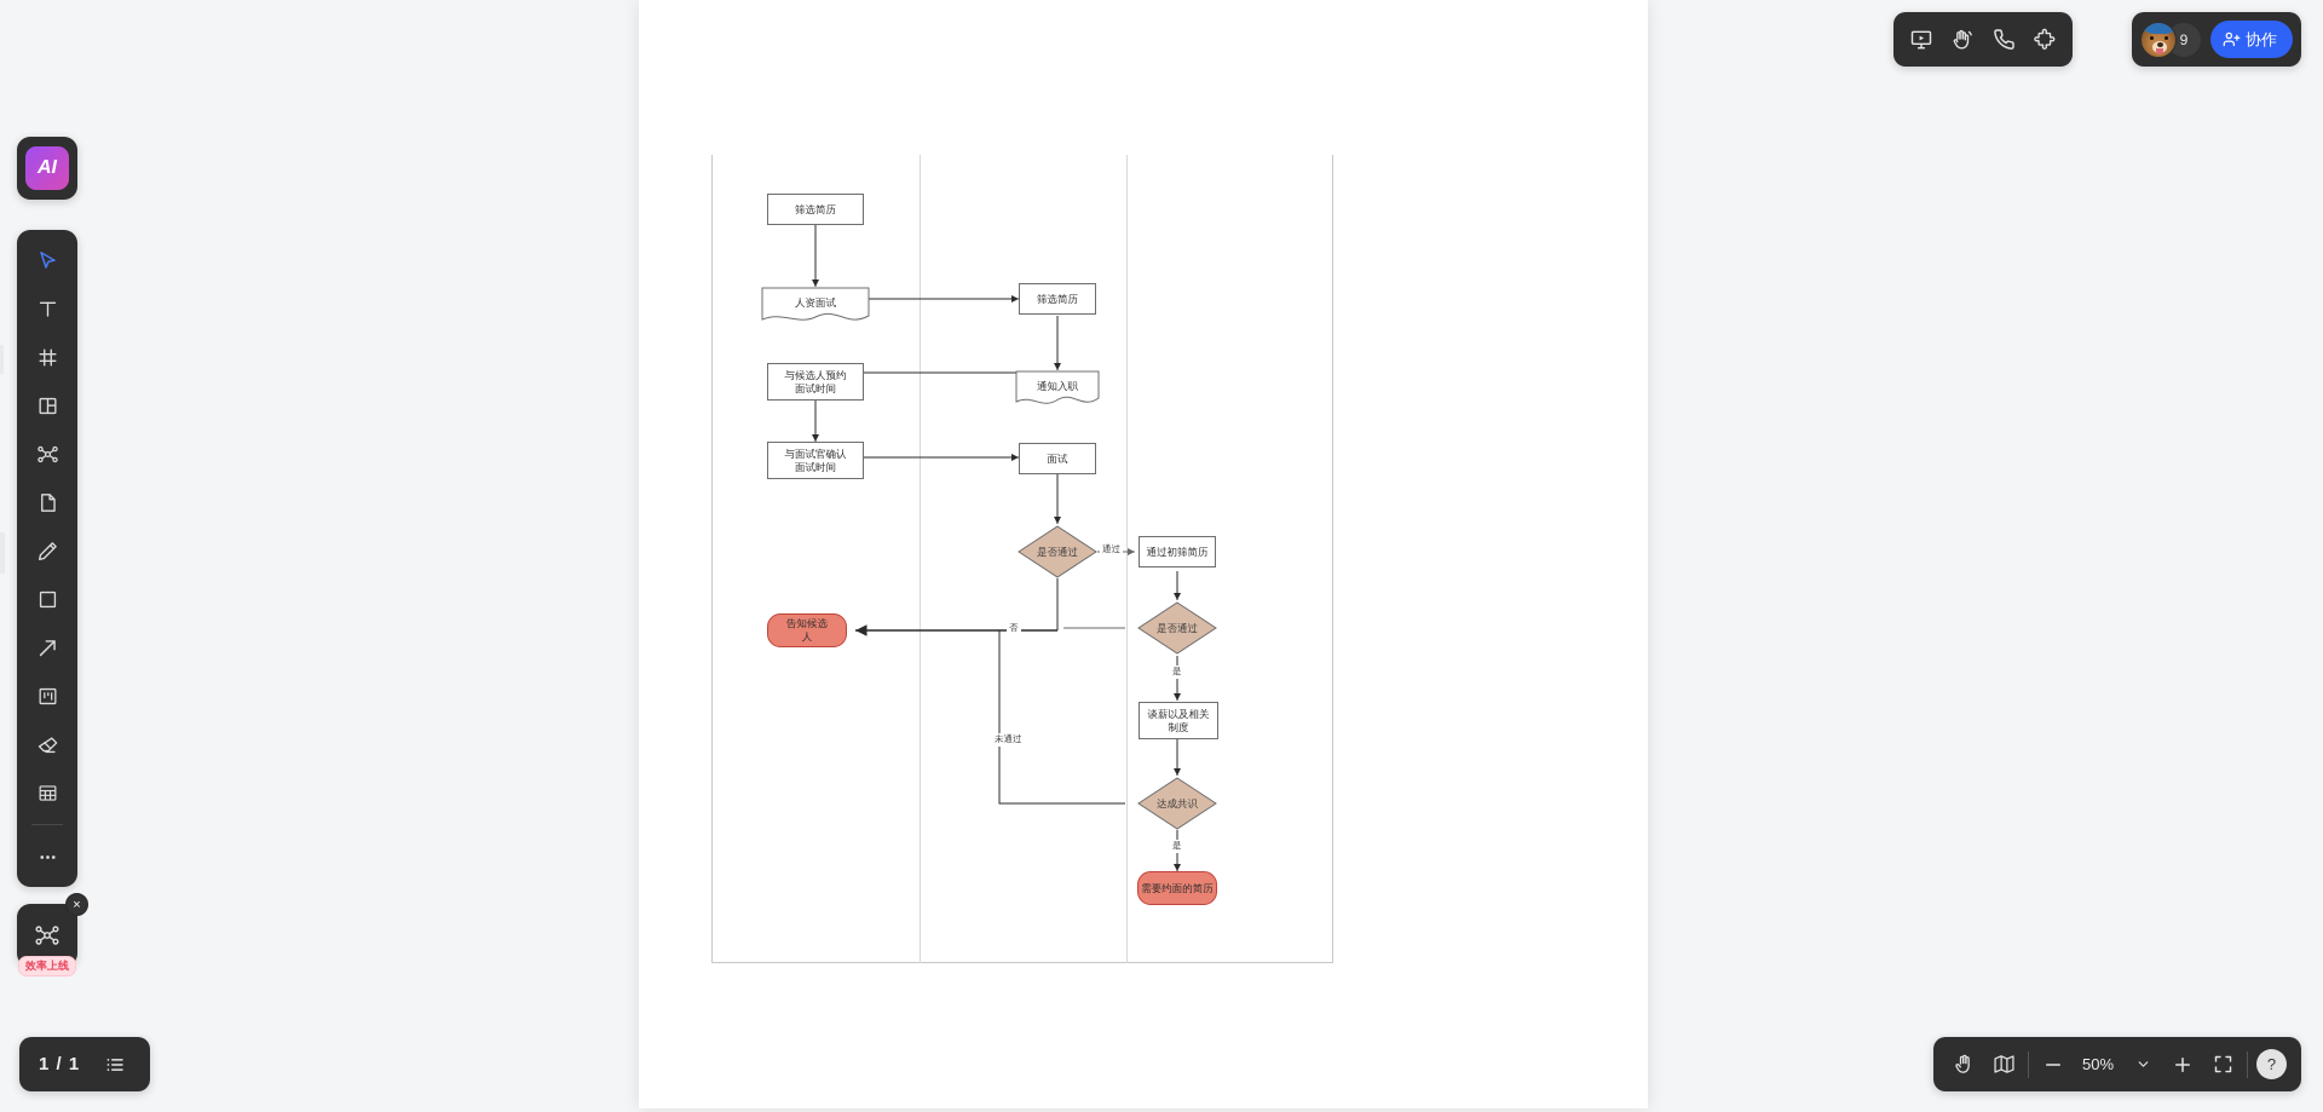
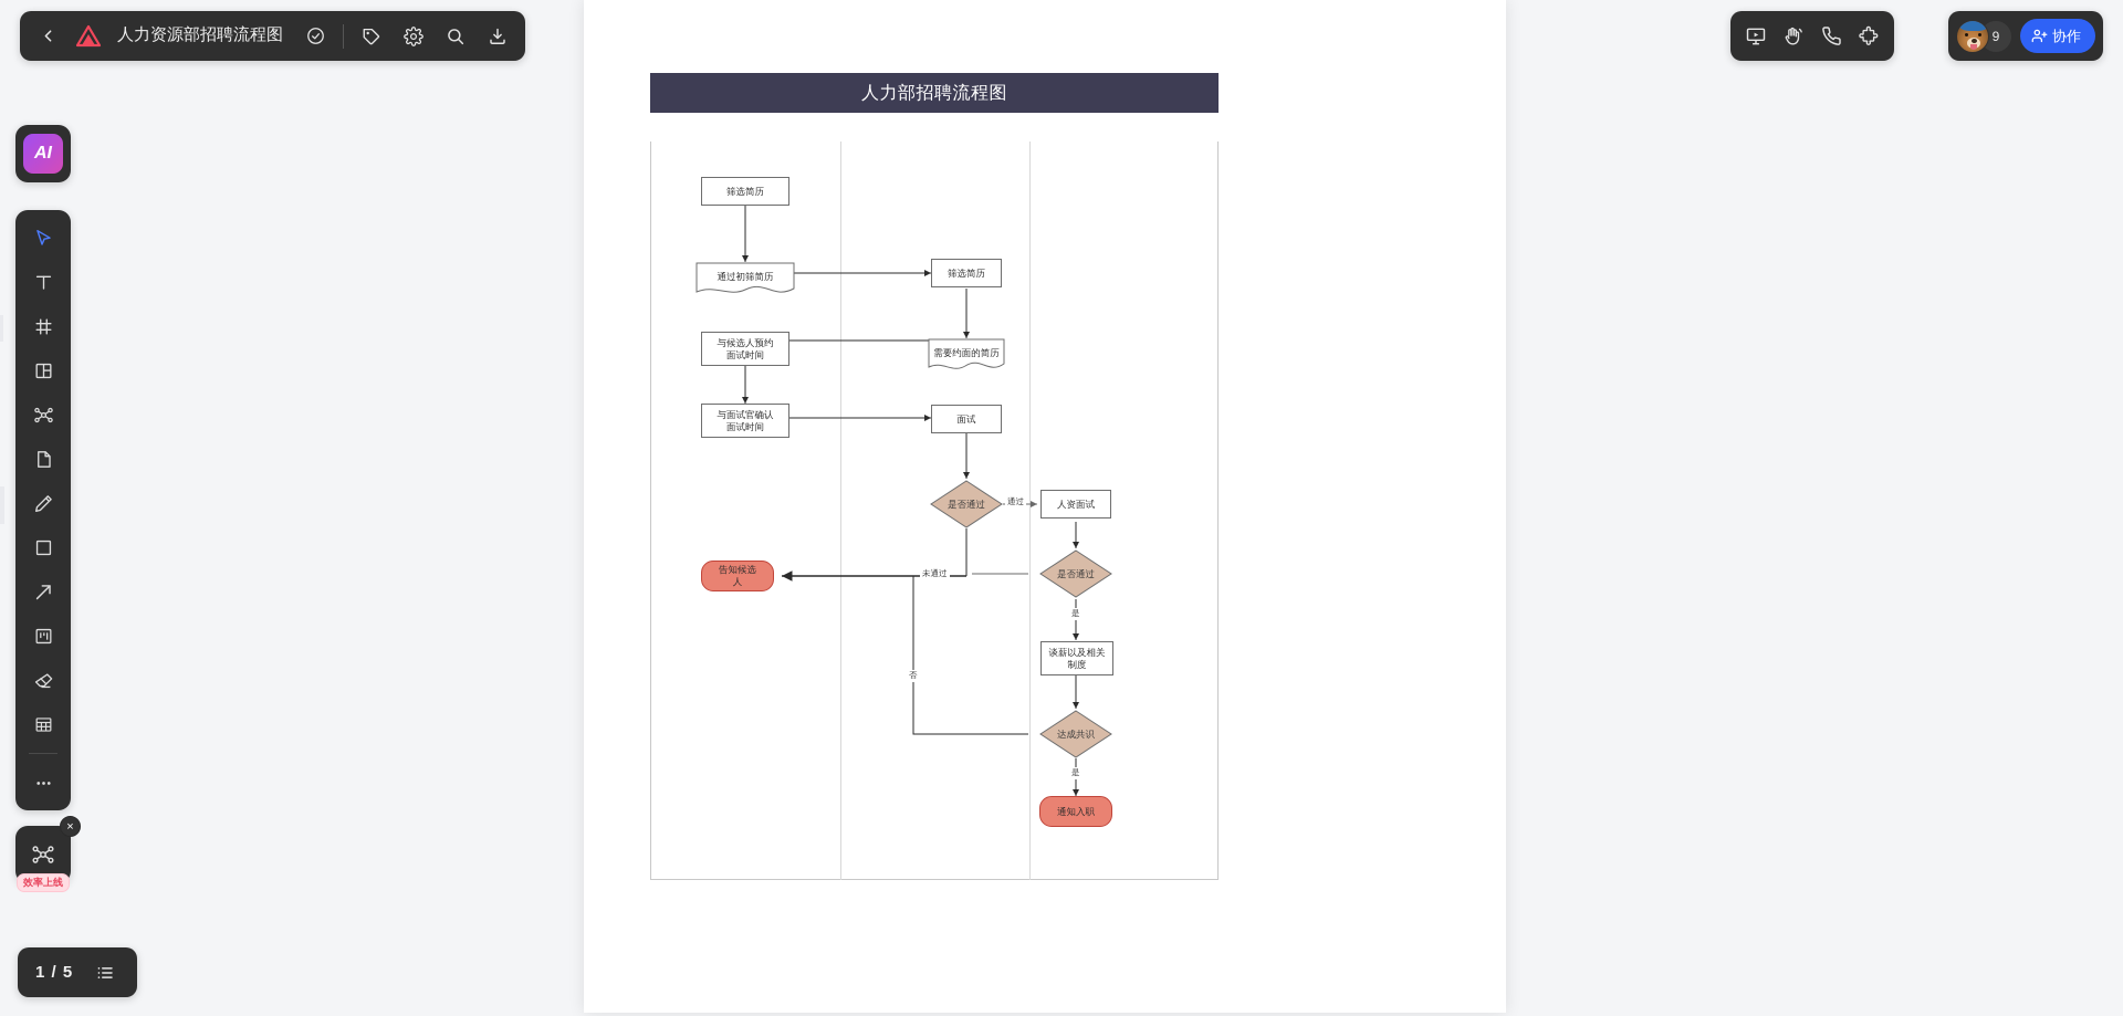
+ 人力部招聘流程图
  筛选简历
- 人资面试
+ 通过初筛简历
  筛选简历
- 通知入职
+ 需要约面的简历
  与候选人预约
  面试时间
  与面试官确认
  面试时间
  面试
  是否通过
- 通过初筛简历
+ 人资面试
  是否通过
  告知候选
  人
  谈薪以及相关
  制度
  达成共识
- 需要约面的简历
+ 通知入职
  通过
- 否
+ 未通过
  是
- 未通过
+ 否
  是
+ 人力资源部招聘流程图
  9
  协作
  AI
  ×
  效率上线
- 1 / 1
+ 1 / 5
- 50%
- ?
